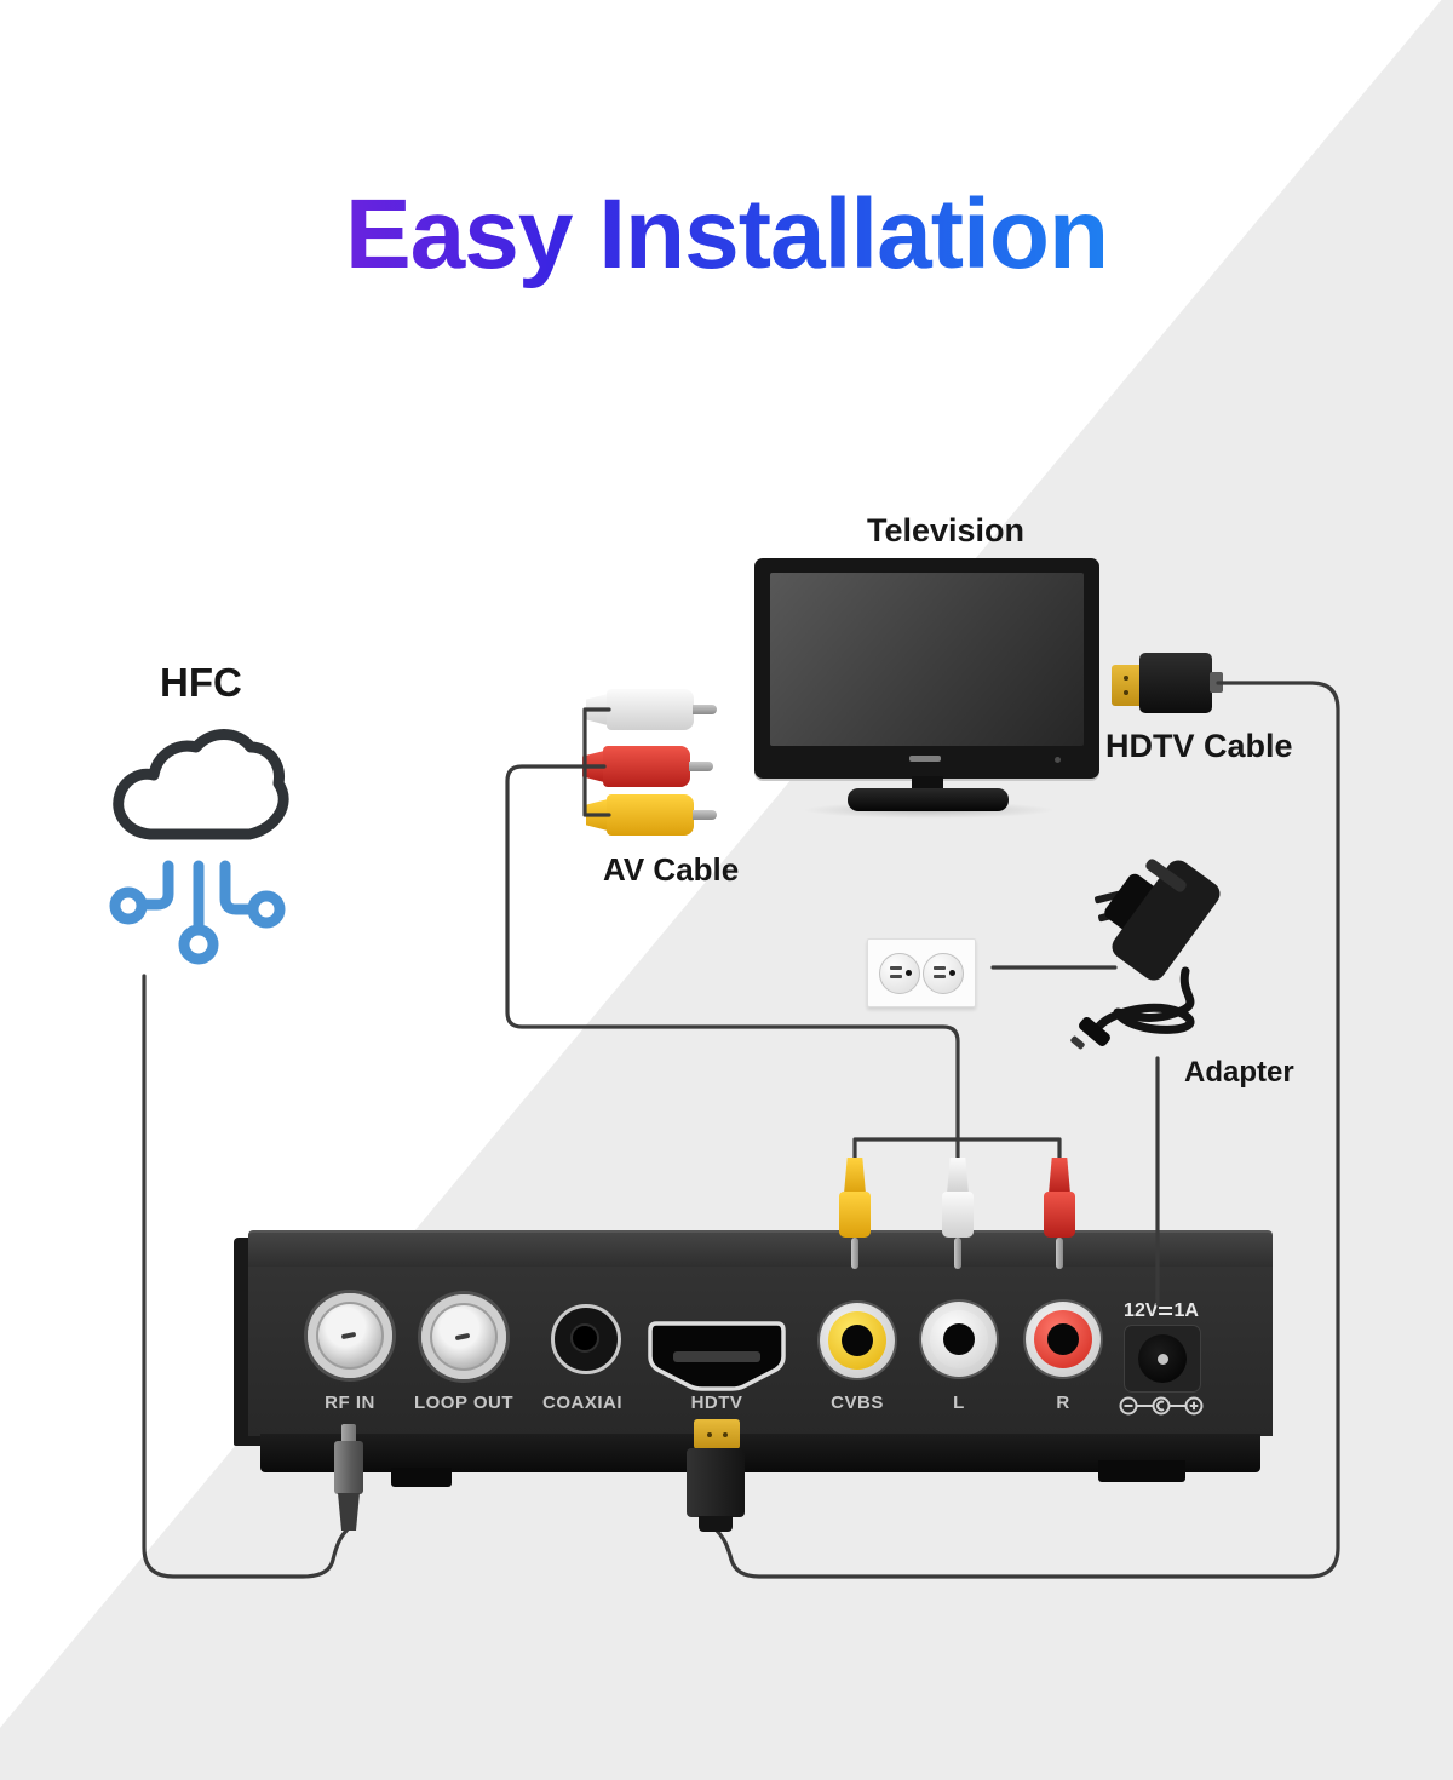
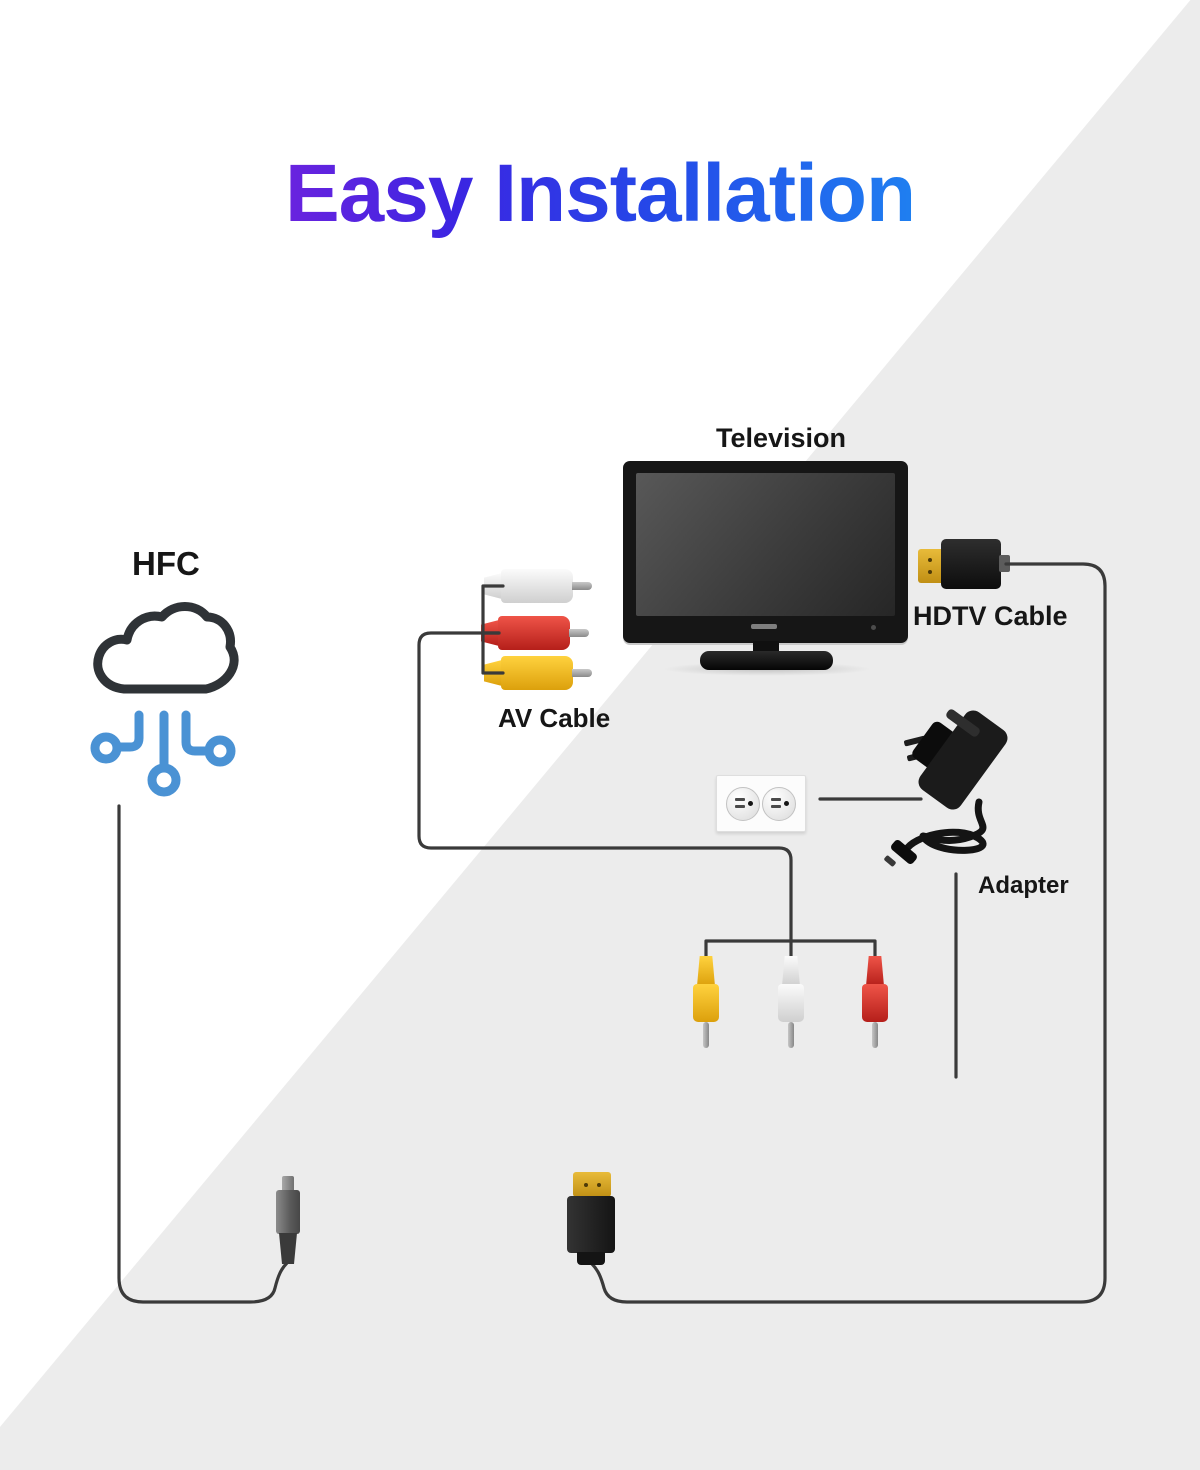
  Easy Installation
  HFC
  Television
  HDTV Cable
  AV Cable
  Adapter
- 12V 1A
- RF IN
- LOOP OUT
- COAXIAI
- HDTV
- CVBS
- L
- R
